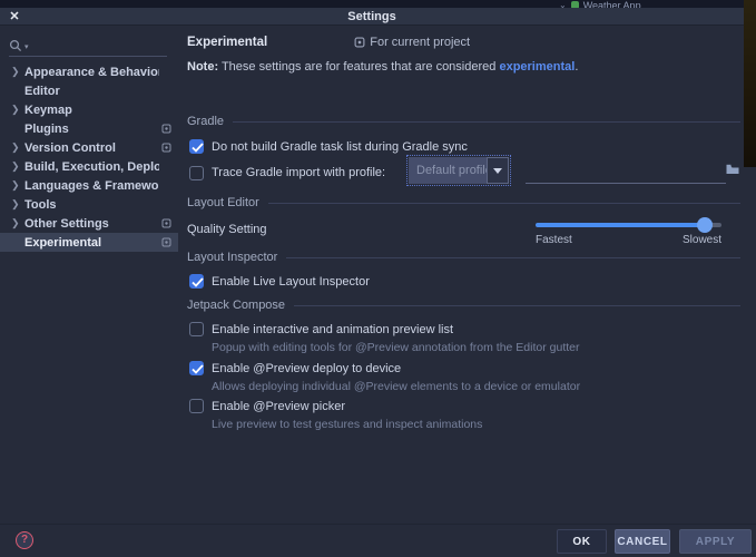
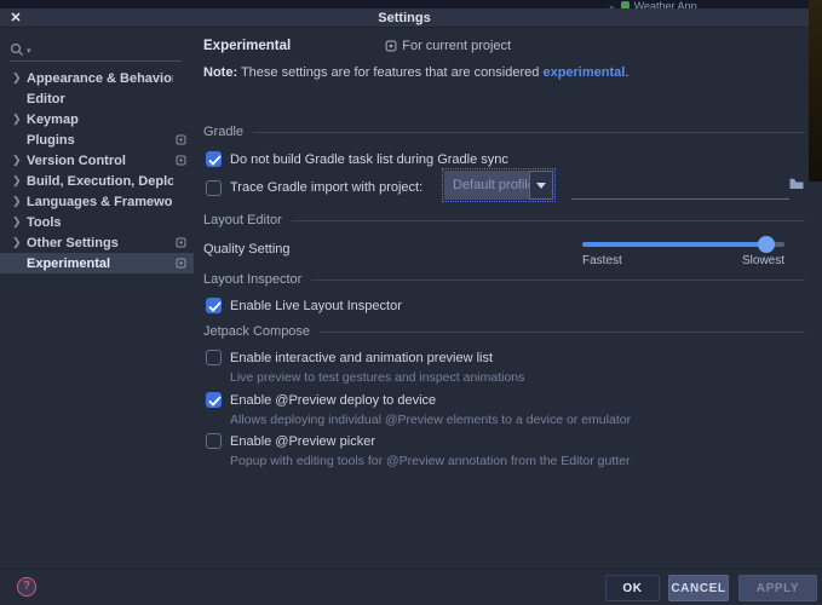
  ⌄
  Weather App
  ✕
  Settings
  ❯
  Appearance & Behavio
  Editor
  ❯
  Keymap
  Plugins
  ❯
  Version Control
  ❯
  Build, Execution, Deplo
  ❯
  Languages & Framewo
  ❯
  Tools
  ❯
  Other Settings
  Experimental
  Experimental
  For current project
  Note: These settings are for features that are considered experimental.
  Gradle
  Do not build Gradle task list during Gradle sync
- Trace Gradle import with profile:
+ Trace Gradle import with project:
  Default profil
  Layout Editor
  Quality Setting
  Fastest
  Slowest
  Layout Inspector
  Enable Live Layout Inspector
  Jetpack Compose
  Enable interactive and animation preview list
- Popup with editing tools for @Preview annotation from the Editor gutter
+ Live preview to test gestures and inspect animations
  Enable @Preview deploy to device
  Allows deploying individual @Preview elements to a device or emulator
  Enable @Preview picker
- Live preview to test gestures and inspect animations
+ Popup with editing tools for @Preview annotation from the Editor gutter
  ?
  OK
  CANCEL
  APPLY
